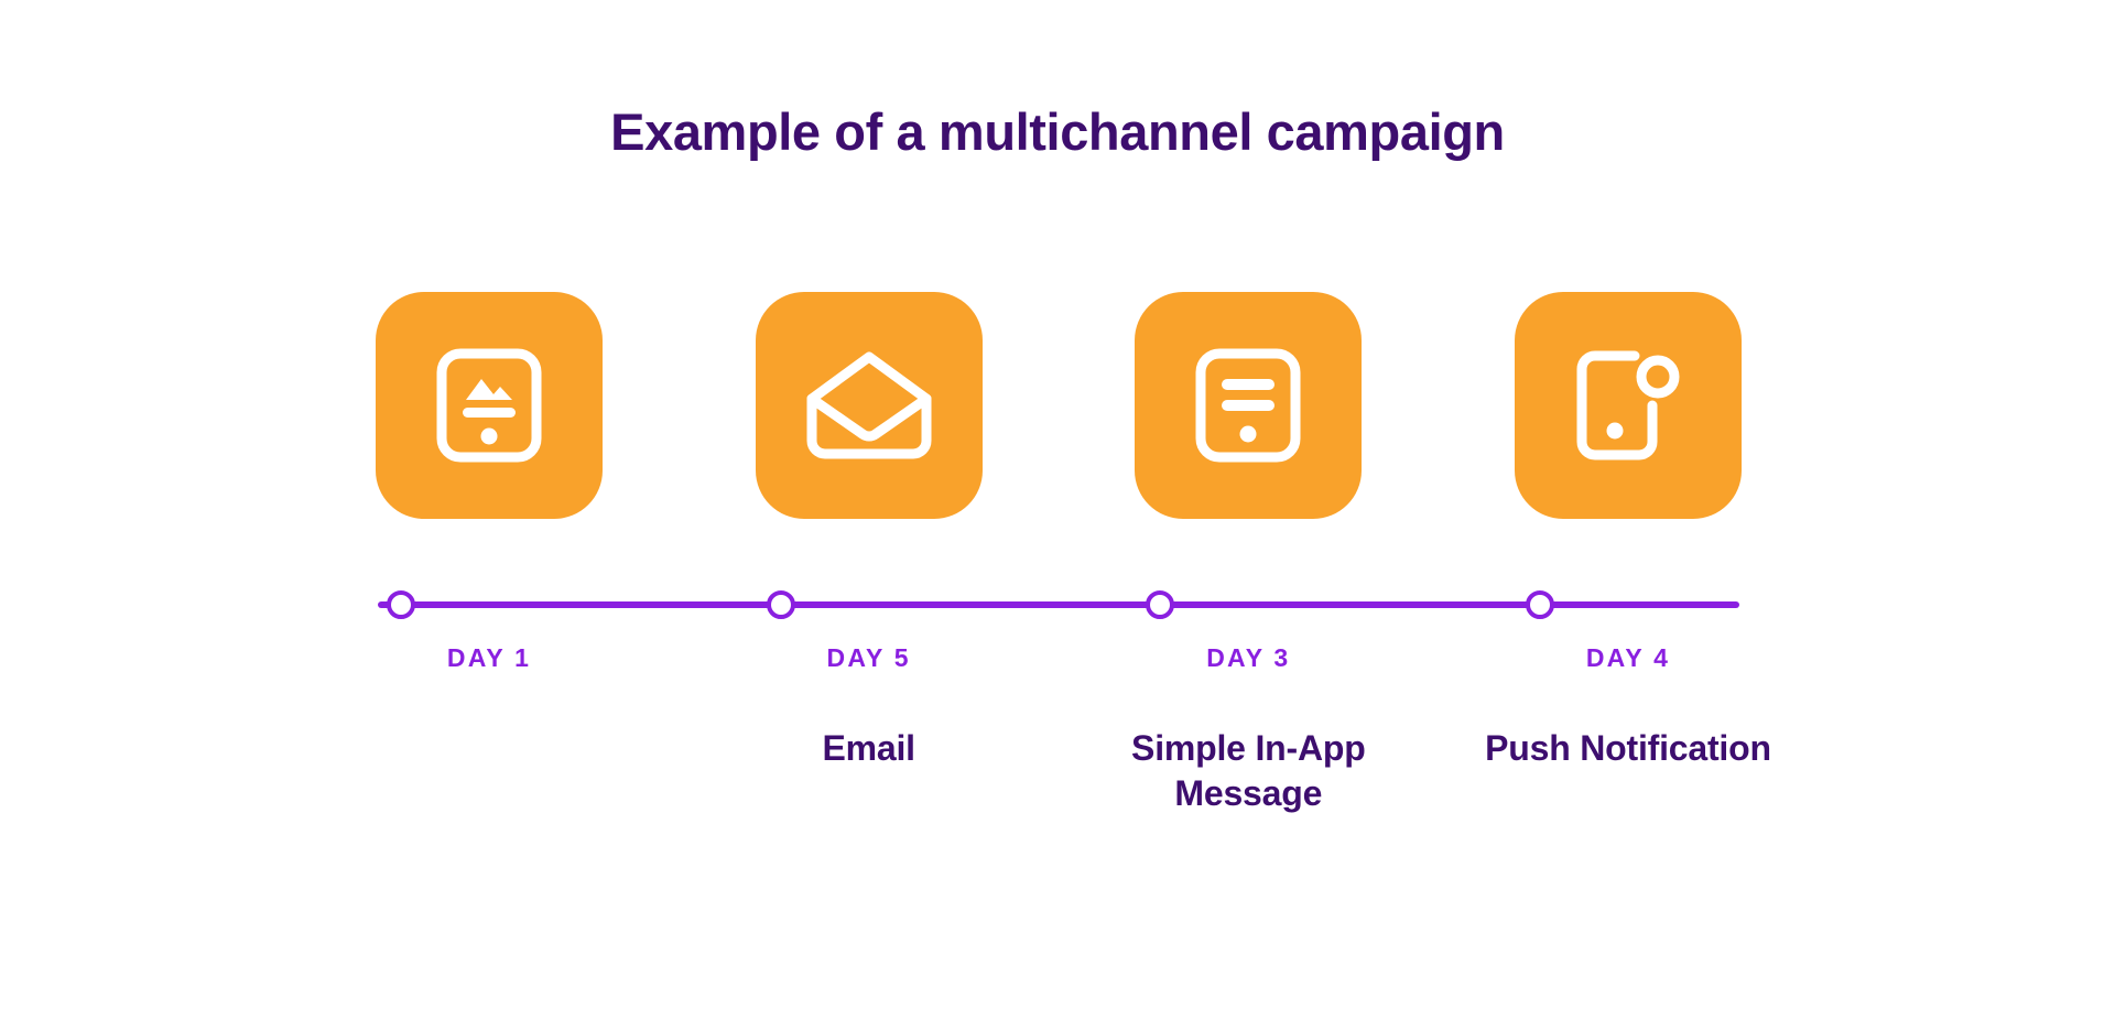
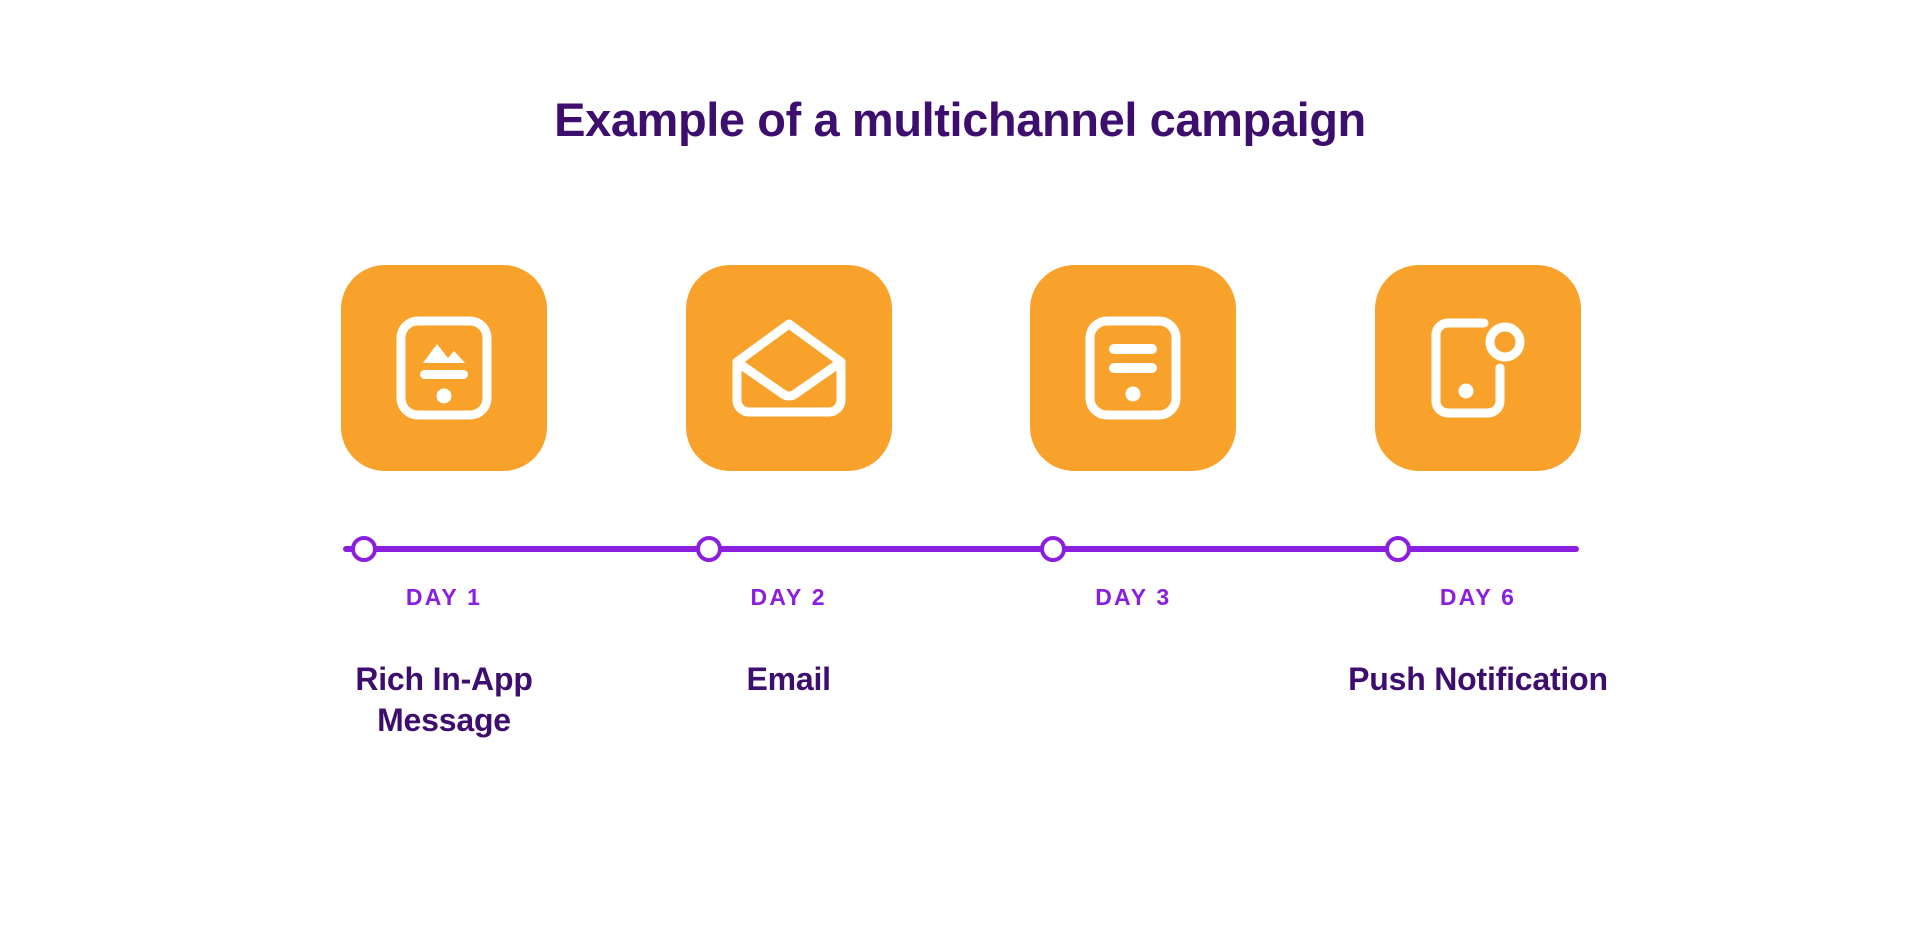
  Example of a multichannel campaign
  DAY 1
+ Rich In-App Message
- DAY 5
+ DAY 2
  Email
  DAY 3
- Simple In-App Message
- DAY 4
+ DAY 6
  Push Notification
